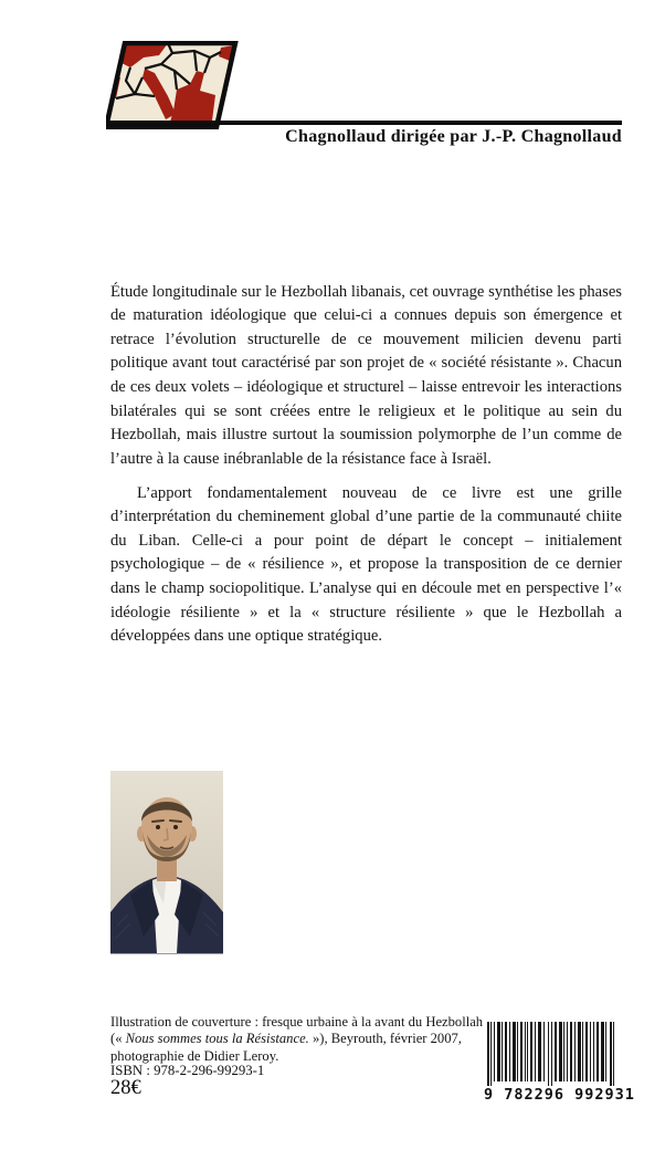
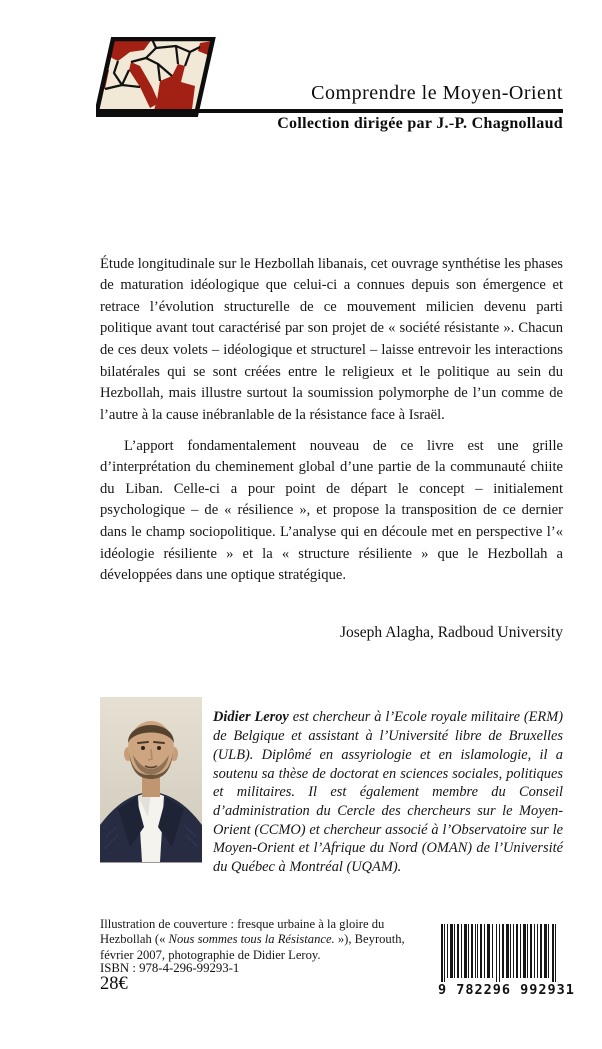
+ Comprendre le Moyen-Orient
- Chagnollaud dirigée par J.-P. Chagnollaud
+ Collection dirigée par J.-P. Chagnollaud
  Étude longitudinale sur le Hezbollah libanais, cet ouvrage synthétise les phases de maturation idéologique que celui-ci a connues depuis son émergence et retrace l’évolution structurelle de ce mouvement milicien devenu parti politique avant tout caractérisé par son projet de « société résistante ». Chacun de ces deux volets – idéologique et structurel – laisse entrevoir les interactions bilatérales qui se sont créées entre le religieux et le politique au sein du Hezbollah, mais illustre surtout la soumission polymorphe de l’un comme de l’autre à la cause inébranlable de la résistance face à Israël.
  L’apport fondamentalement nouveau de ce livre est une grille d’interprétation du cheminement global d’une partie de la communauté chiite du Liban. Celle-ci a pour point de départ le concept – initialement psychologique – de « résilience », et propose la transposition de ce dernier dans le champ sociopolitique. L’analyse qui en découle met en perspective l’« idéologie résiliente » et la « structure résiliente » que le Hezbollah a développées dans une optique stratégique.
+ Joseph Alagha, Radboud University
+ Didier Leroy est chercheur à l’Ecole royale militaire (ERM) de Belgique et assistant à l’Université libre de Bruxelles (ULB). Diplômé en assyriologie et en islamologie, il a soutenu sa thèse de doctorat en sciences sociales, politiques et militaires. Il est également membre du Conseil d’administration du Cercle des chercheurs sur le Moyen-Orient (CCMO) et chercheur associé à l’Observatoire sur le Moyen-Orient et l’Afrique du Nord (OMAN) de l’Université du Québec à Montréal (UQAM).
- Illustration de couverture : fresque urbaine à la avant du Hezbollah (« Nous sommes tous la Résistance. »), Beyrouth, février 2007, photographie de Didier Leroy.
+ Illustration de couverture : fresque urbaine à la gloire du Hezbollah (« Nous sommes tous la Résistance. »), Beyrouth, février 2007, photographie de Didier Leroy.
- ISBN : 978-2-296-99293-1
+ ISBN : 978-4-296-99293-1
  28€
  9 782296 992931
